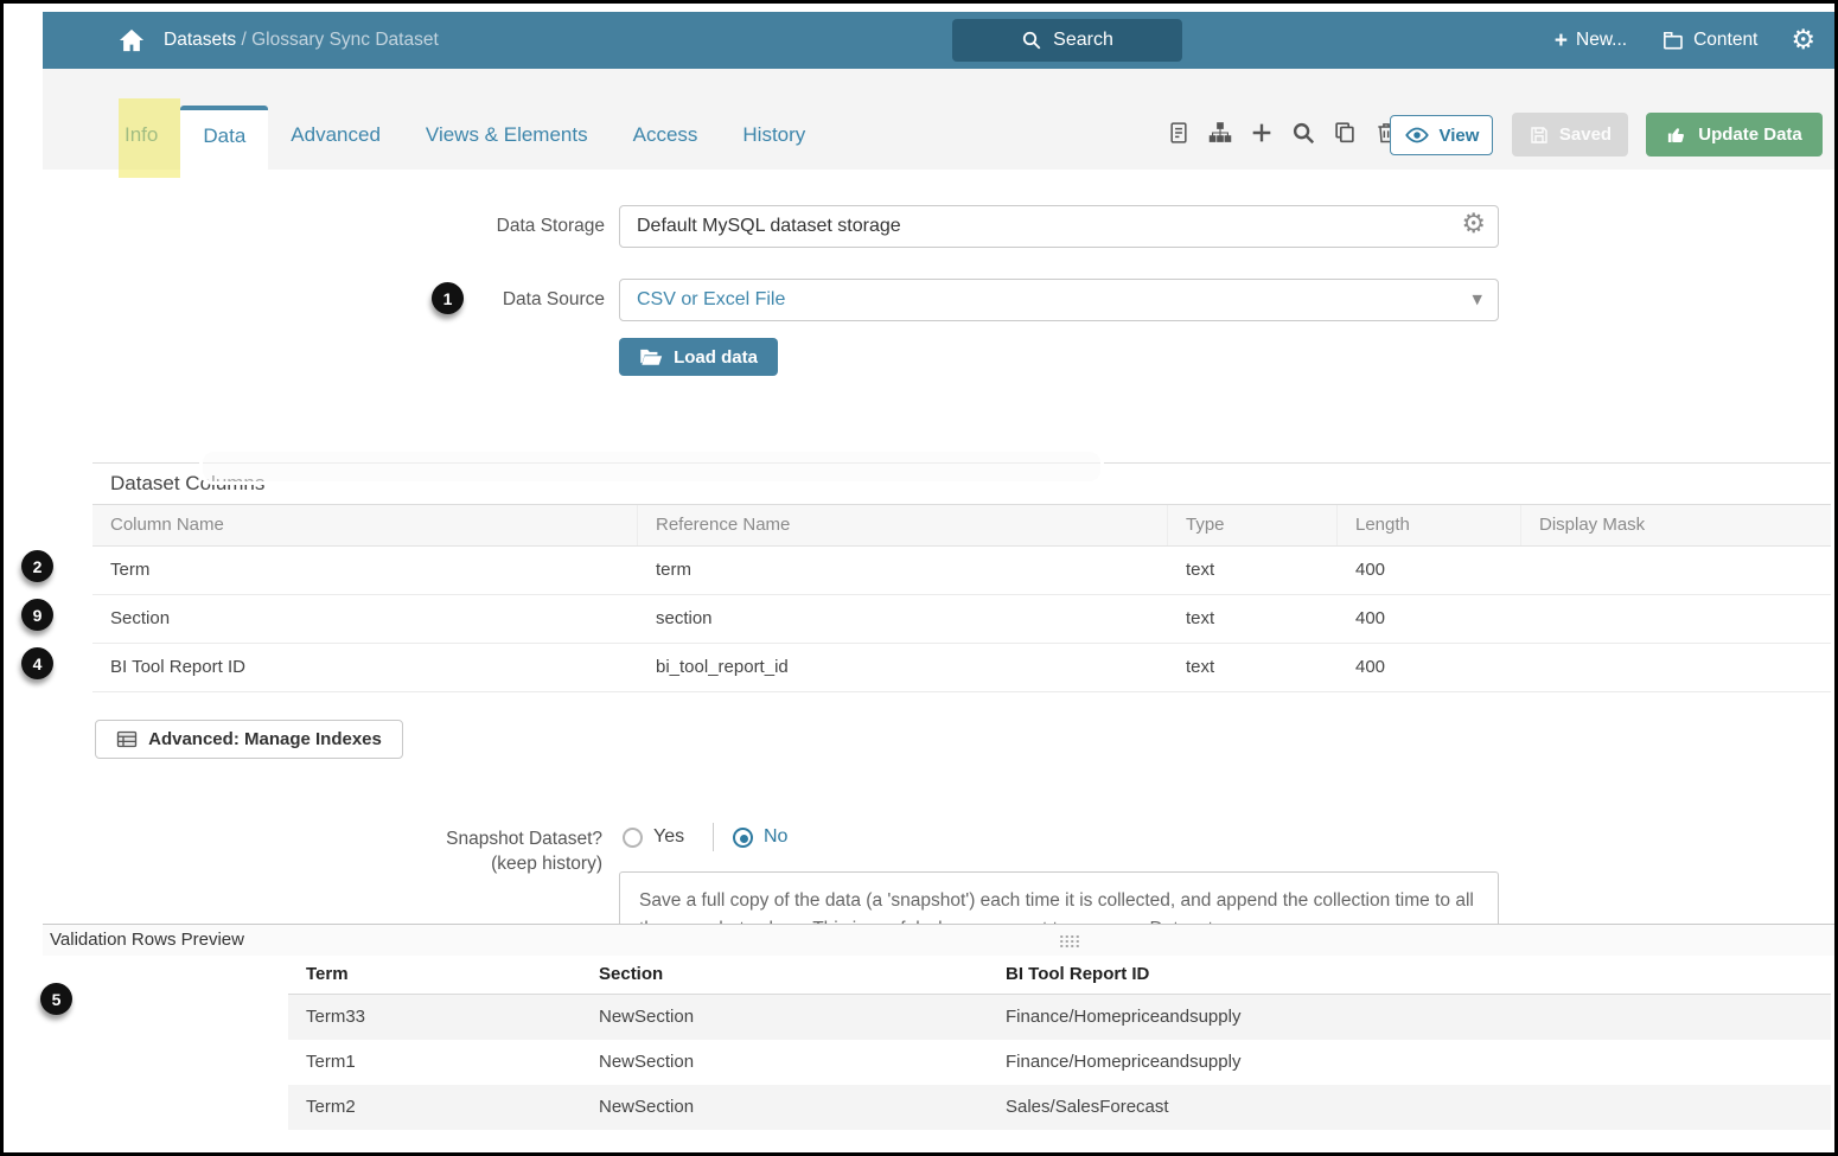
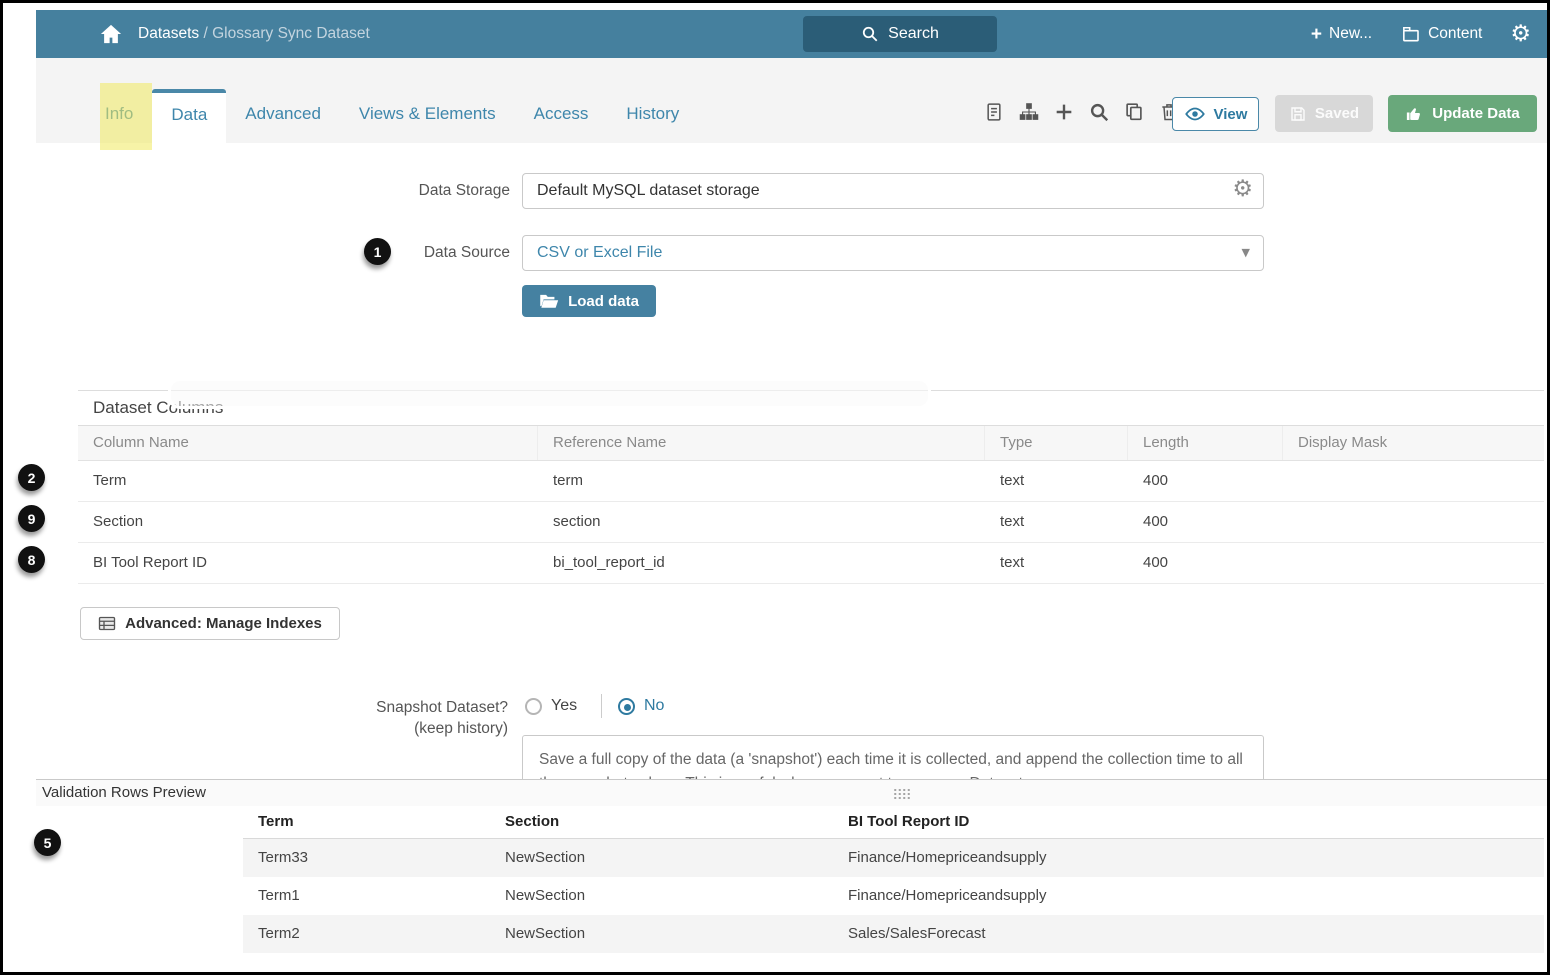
  Datasets / Glossary Sync Dataset
  Search
  +
  New...
  Content
  ⚙
  Info
  Data
  Advanced
  Views & Elements
  Access
  History
  View
  Saved
  Update Data
  Data Storage
  Default MySQL dataset storage
  ⚙
  Data Source
  CSV or Excel File
  ▼
  Load data
  Dataset Columns
  Column Name
  Reference Name
  Type
  Length
  Display Mask
  Term
  term
  text
  400
  Section
  section
  text
  400
  BI Tool Report ID
  bi_tool_report_id
  text
  400
  Advanced: Manage Indexes
  Snapshot Dataset?
  (keep history)
  Yes
  No
  Validation Rows Preview
  Term
  Section
  BI Tool Report ID
  Term33
  NewSection
  Finance/Homepriceandsupply
  Term1
  NewSection
  Finance/Homepriceandsupply
  Term2
  NewSection
  Sales/SalesForecast
  1
  2
  9
- 4
+ 8
  5
